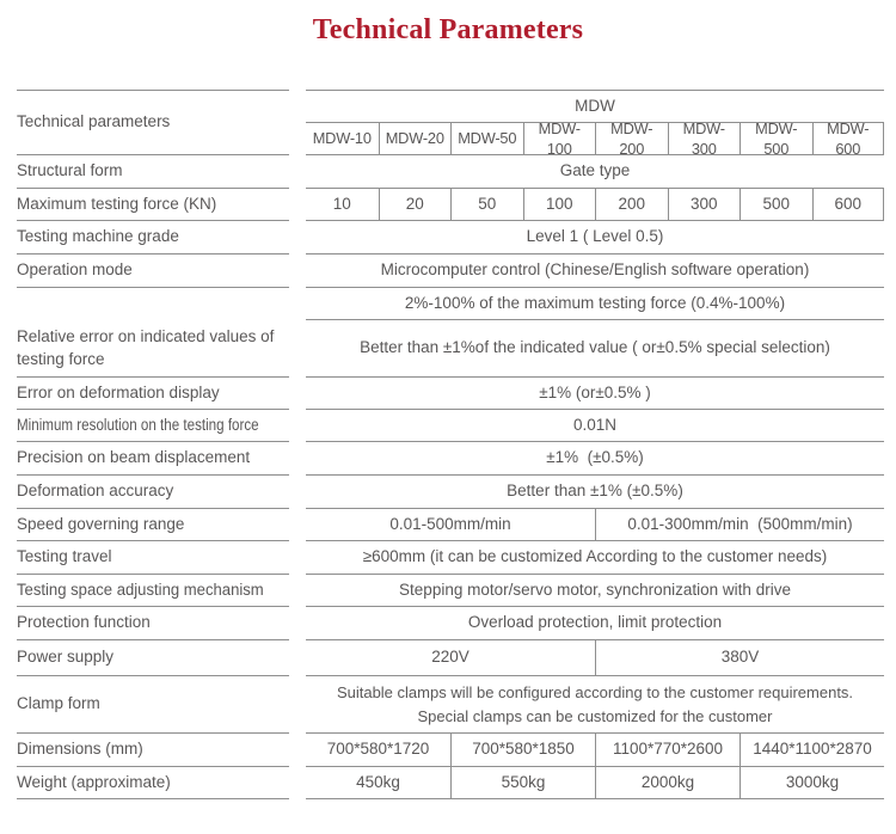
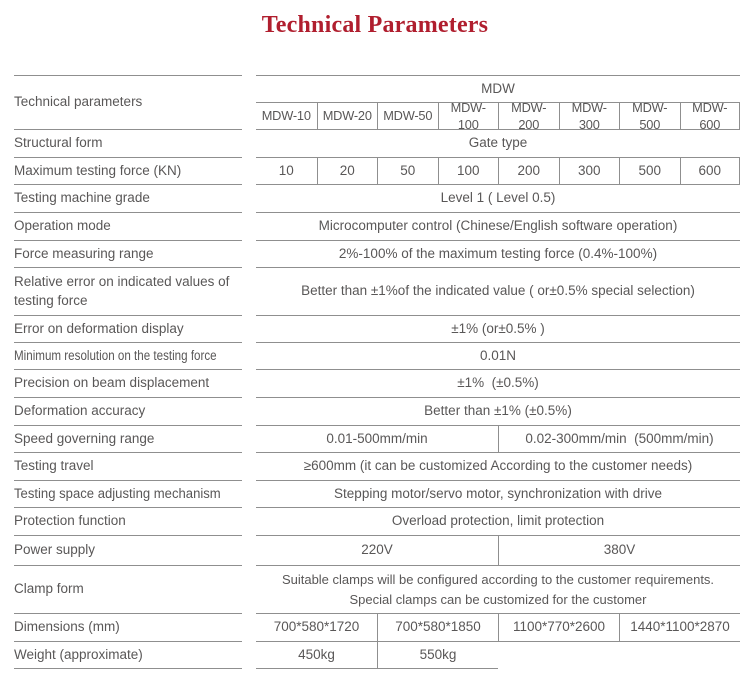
  Technical Parameters
  Technical parameters
  MDW
  MDW-10
  MDW-20
  MDW-50
  MDW-100
  MDW-200
  MDW-300
  MDW-500
  MDW-600
  Structural form
  Gate type
  Maximum testing force (KN)
  10
  20
  50
  100
  200
  300
  500
  600
  Testing machine grade
  Level 1 ( Level 0.5)
  Operation mode
  Microcomputer control (Chinese/English software operation)
+ Force measuring range
  2%-100% of the maximum testing force (0.4%-100%)
  Relative error on indicated values of testing force
  Better than ±1%of the indicated value ( or±0.5% special selection)
  Error on deformation display
  ±1% (or±0.5% )
  Minimum resolution on the testing force
  0.01N
  Precision on beam displacement
  ±1% (±0.5%)
  Deformation accuracy
  Better than ±1% (±0.5%)
  Speed governing range
  0.01-500mm/min
- 0.01-300mm/min (500mm/min)
+ 0.02-300mm/min (500mm/min)
  Testing travel
  ≥600mm (it can be customized According to the customer needs)
  Testing space adjusting mechanism
  Stepping motor/servo motor, synchronization with drive
  Protection function
  Overload protection, limit protection
  Power supply
  220V
  380V
  Clamp form
  Suitable clamps will be configured according to the customer requirements. Special clamps can be customized for the customer
  Dimensions (mm)
  700*580*1720
  700*580*1850
  1100*770*2600
  1440*1100*2870
  Weight (approximate)
  450kg
  550kg
- 2000kg
- 3000kg
